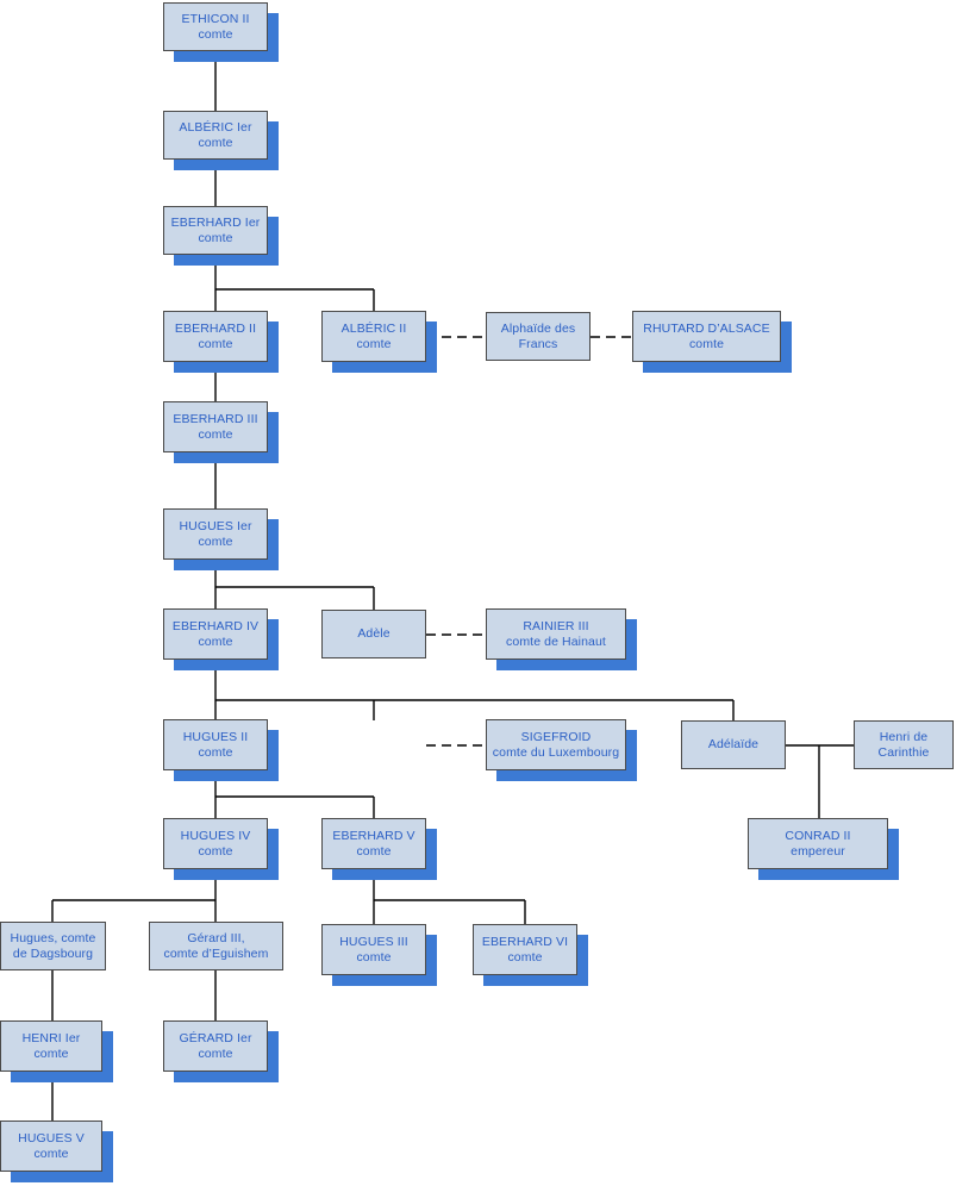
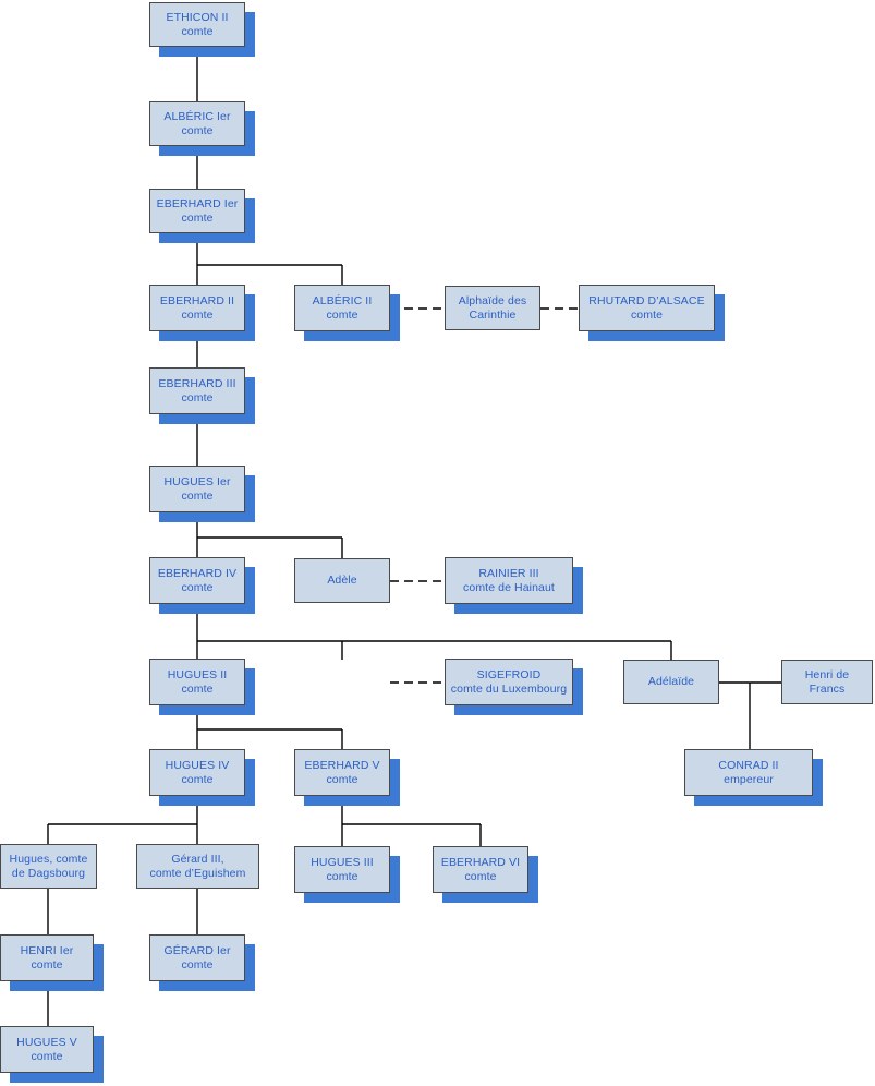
  ETHICON II
  comte
  ALBÉRIC Ier
  comte
  EBERHARD Ier
  comte
  EBERHARD II
  comte
  ALBÉRIC II
  comte
  Alphaïde des
- Francs
+ Carinthie
  RHUTARD D’ALSACE
  comte
  EBERHARD III
  comte
  HUGUES Ier
  comte
  EBERHARD IV
  comte
  Adèle
  RAINIER III
  comte de Hainaut
  HUGUES II
  comte
  SIGEFROID
  comte du Luxembourg
  Adélaïde
  Henri de
- Carinthie
+ Francs
  HUGUES IV
  comte
  EBERHARD V
  comte
  CONRAD II
  empereur
  Hugues, comte
  de Dagsbourg
  Gérard III,
  comte d’Eguishem
  HUGUES III
  comte
  EBERHARD VI
  comte
  HENRI Ier
  comte
  GÉRARD Ier
  comte
  HUGUES V
  comte
